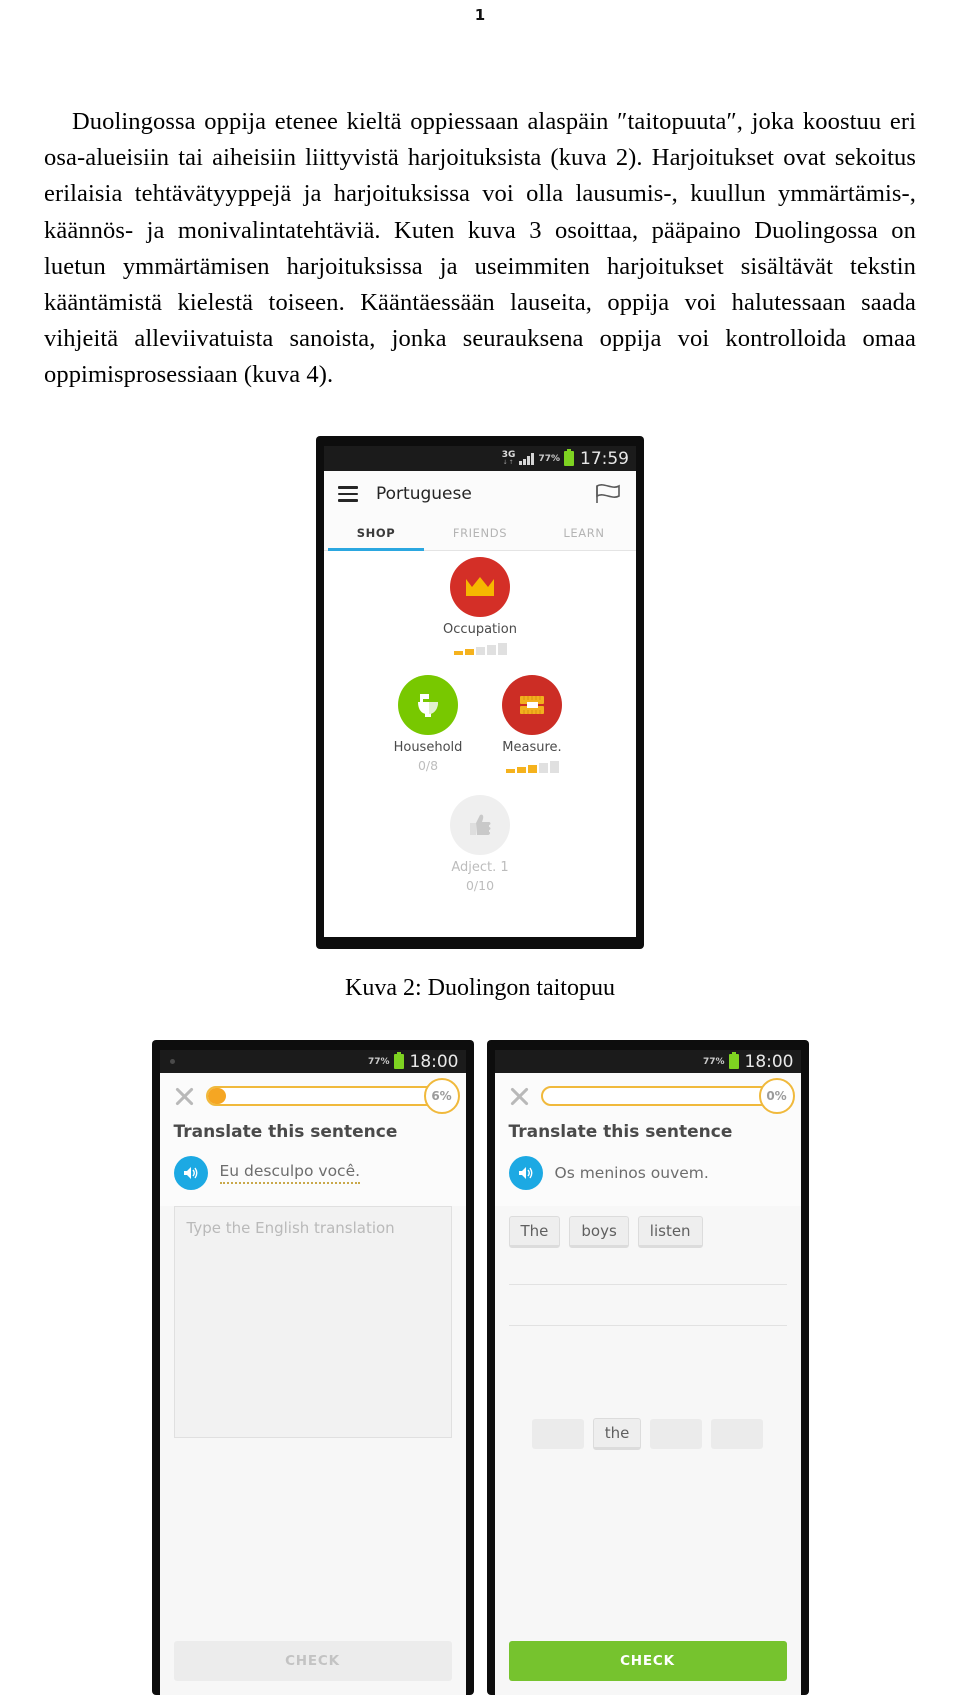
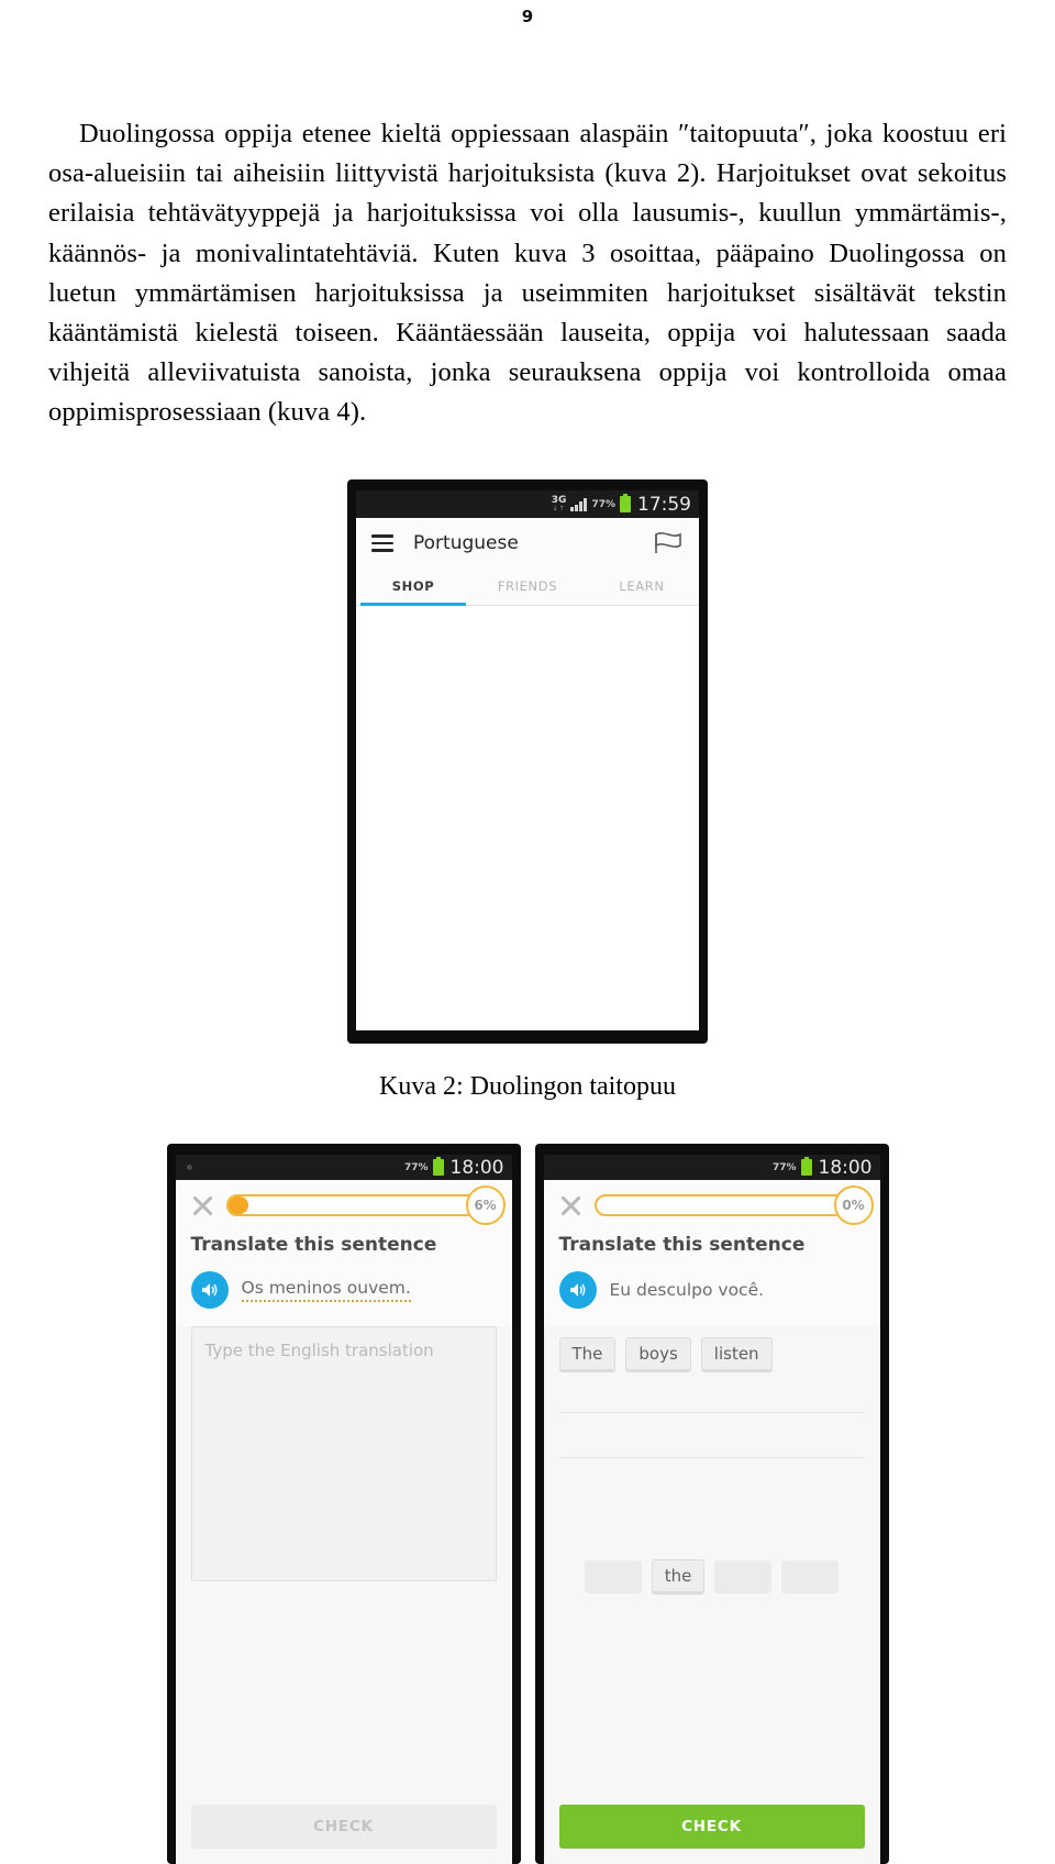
- 1
+ 9
  Duolingossa oppija etenee kieltä oppiessaan alaspäin ″taitopuuta″, joka koostuu eri osa-alueisiin tai aiheisiin liittyvistä harjoituksista (kuva 2). Harjoitukset ovat sekoitus erilaisia tehtävätyyppejä ja harjoituksissa voi olla lausumis-, kuullun ymmärtämis-, käännös- ja monivalintatehtäviä. Kuten kuva 3 osoittaa, pääpaino Duolingossa on luetun ymmärtämisen harjoituksissa ja useimmiten harjoitukset sisältävät tekstin kääntämistä kielestä toiseen. Kääntäessään lauseita, oppija voi halutessaan saada vihjeitä alleviivatuista sanoista, jonka seurauksena oppija voi kontrolloida omaa oppimisprosessiaan (kuva 4).
  3G
  77%
  17:59
  Portuguese
  SHOP
  FRIENDS
  LEARN
- Occupation
- Household
- 0/8
- Measure.
- Adject. 1
- 0/10
  Kuva 2: Duolingon taitopuu
  77%
  18:00
  6%
  Translate this sentence
- Eu desculpo você.
+ Os meninos ouvem.
  Type the English translation
  CHECK
  77%
  18:00
  0%
  Translate this sentence
- Os meninos ouvem.
+ Eu desculpo você.
  The
  boys
  listen
  the
  CHECK
